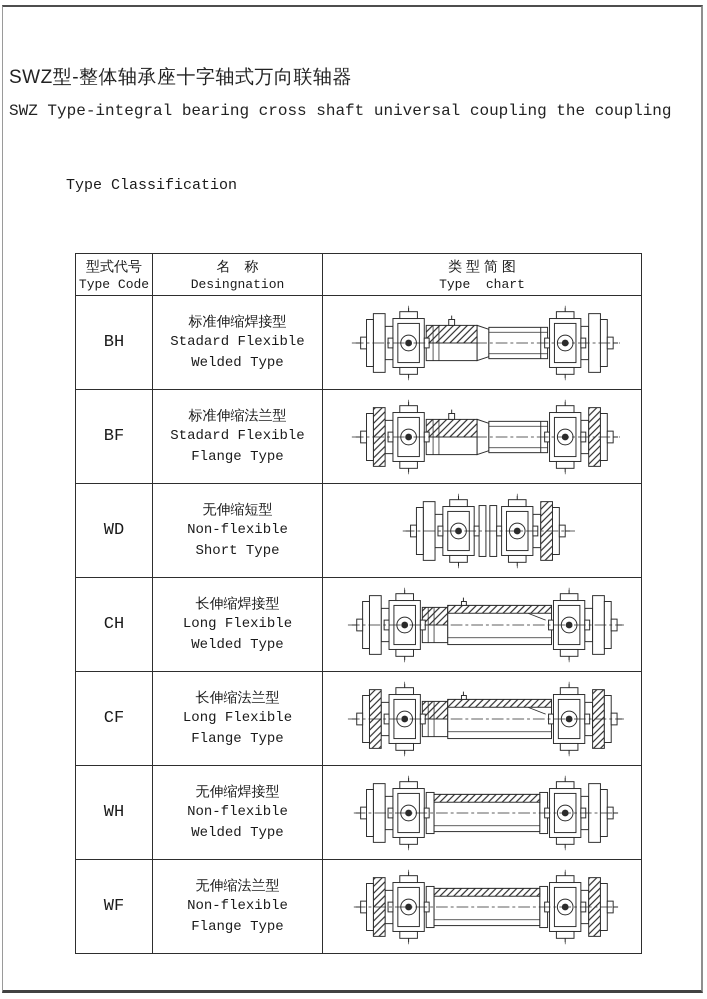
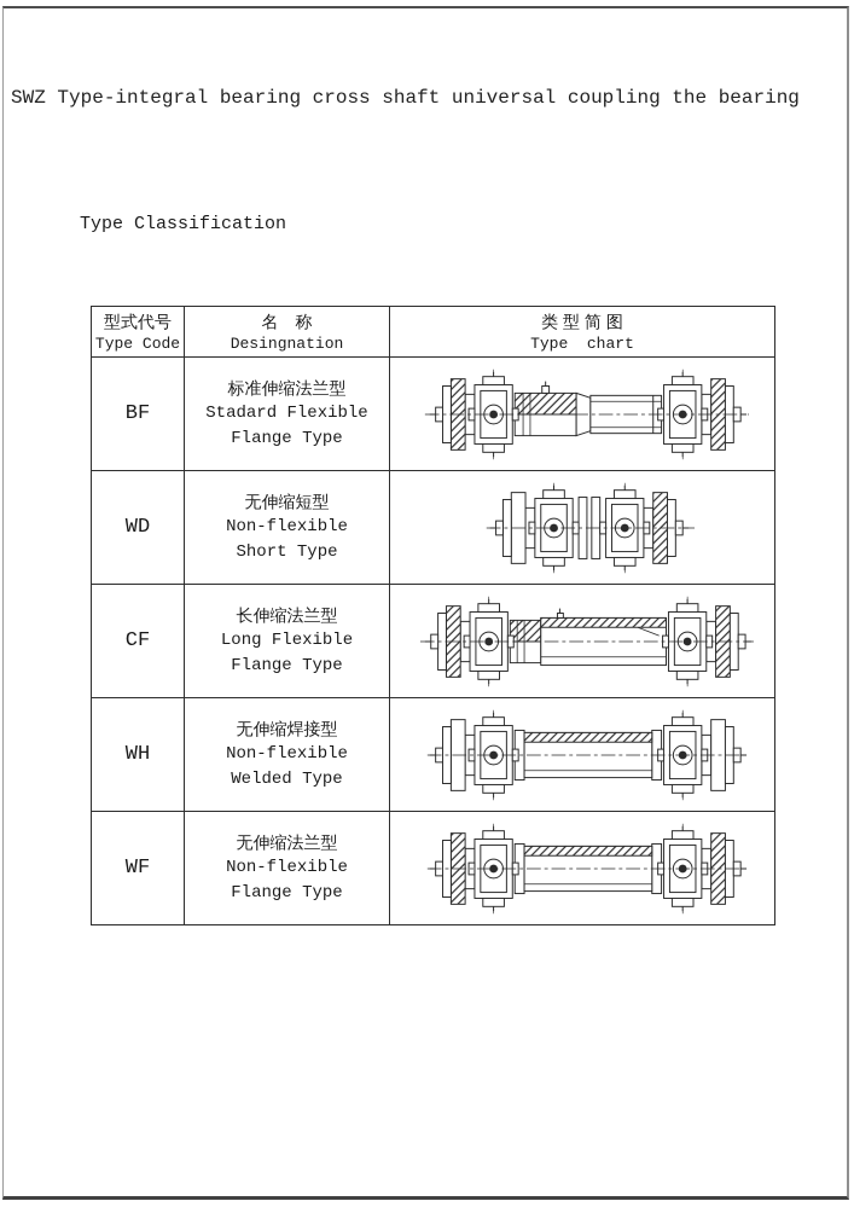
- SWZ型-整体轴承座十字轴式万向联轴器
- SWZ Type-integral bearing cross shaft universal coupling the coupling
+ SWZ Type-integral bearing cross shaft universal coupling the bearing
  Type Classification
  型式代号 Type Code	名 称 Desingnation	类 型 简 图 Type chart
- BH	标准伸缩焊接型 Stadard Flexible Welded Type
  BF	标准伸缩法兰型 Stadard Flexible Flange Type
  WD	无伸缩短型 Non-flexible Short Type
- CH	长伸缩焊接型 Long Flexible Welded Type
  CF	长伸缩法兰型 Long Flexible Flange Type
  WH	无伸缩焊接型 Non-flexible Welded Type
  WF	无伸缩法兰型 Non-flexible Flange Type
